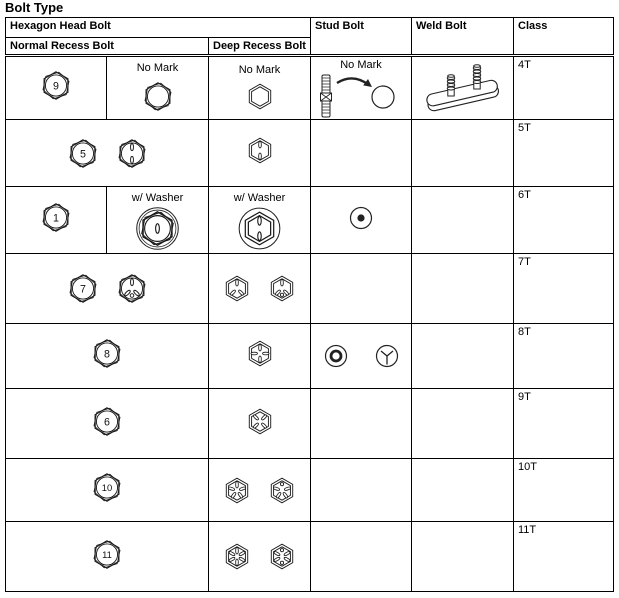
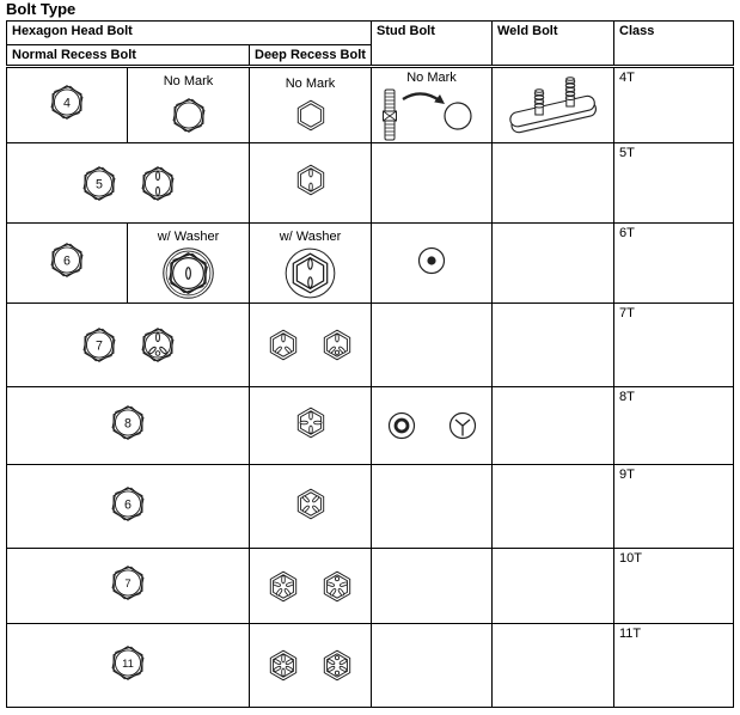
  Bolt Type
  Hexagon Head Bolt	Stud Bolt	Weld Bolt	Class
  Normal Recess Bolt	Deep Recess Bolt
- 9	No Mark	No Mark	No Mark		4T
+ 4	No Mark	No Mark	No Mark		4T
  5				5T
- 1	w/ Washer	w/ Washer			6T
+ 6	w/ Washer	w/ Washer			6T
  7				7T
  8				8T
  6				9T
- 10				10T
+ 7				10T
  11				11T
